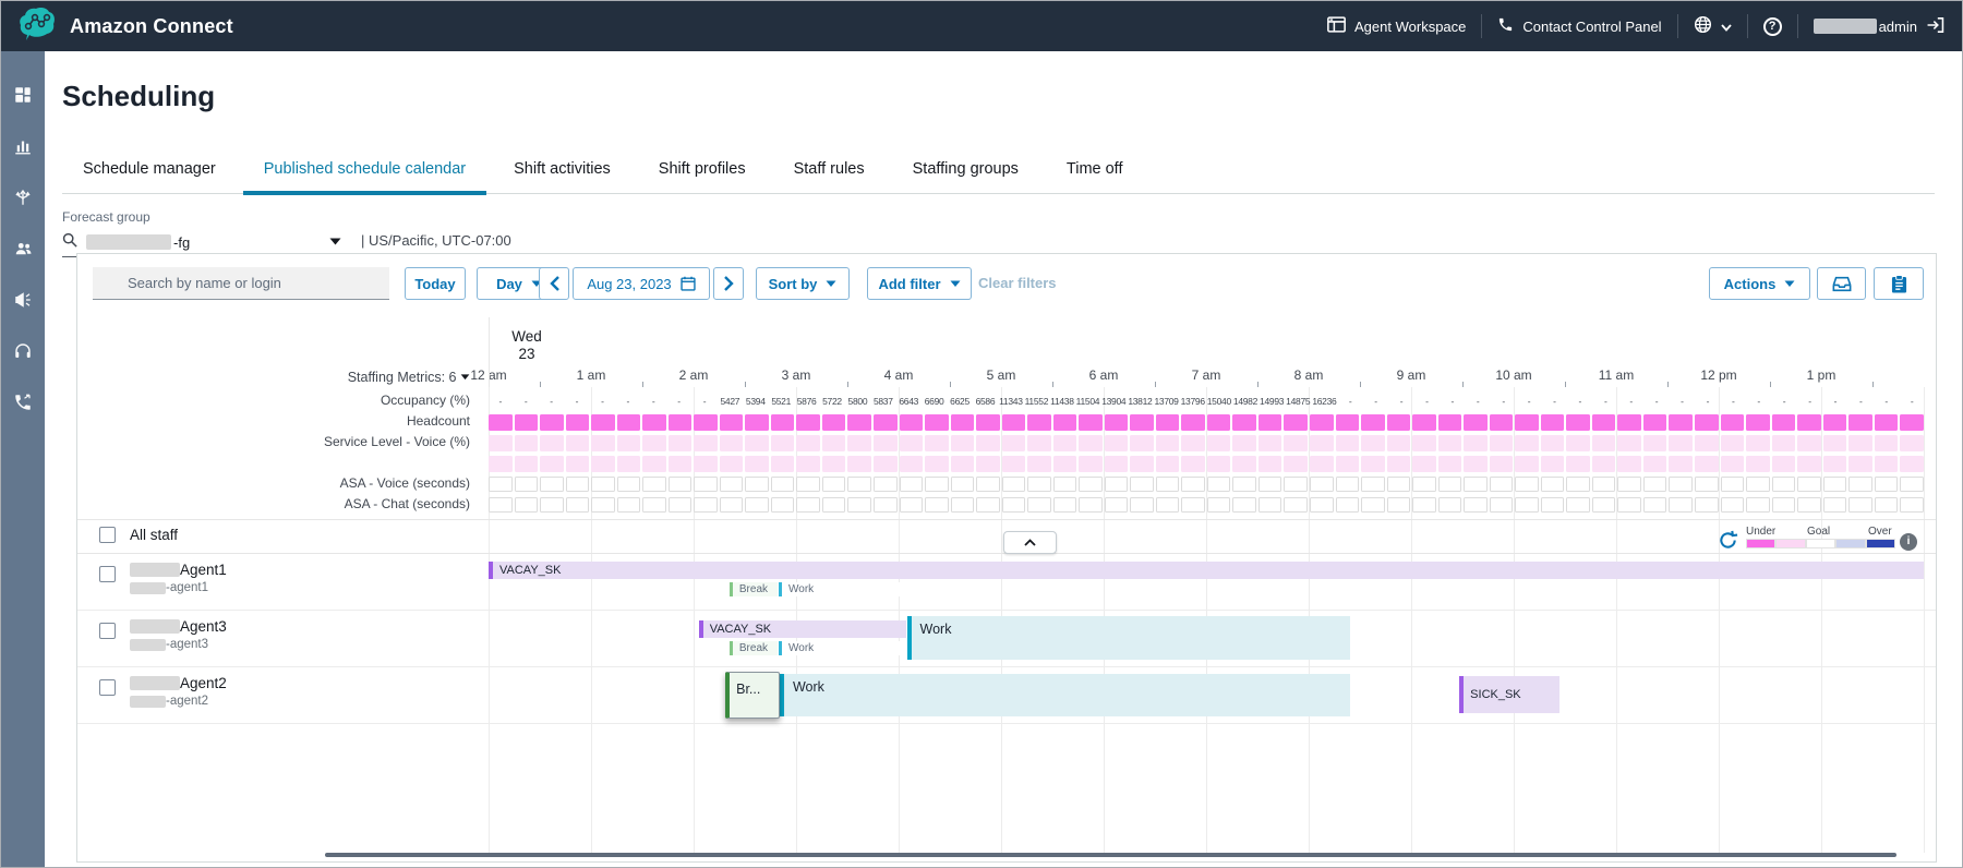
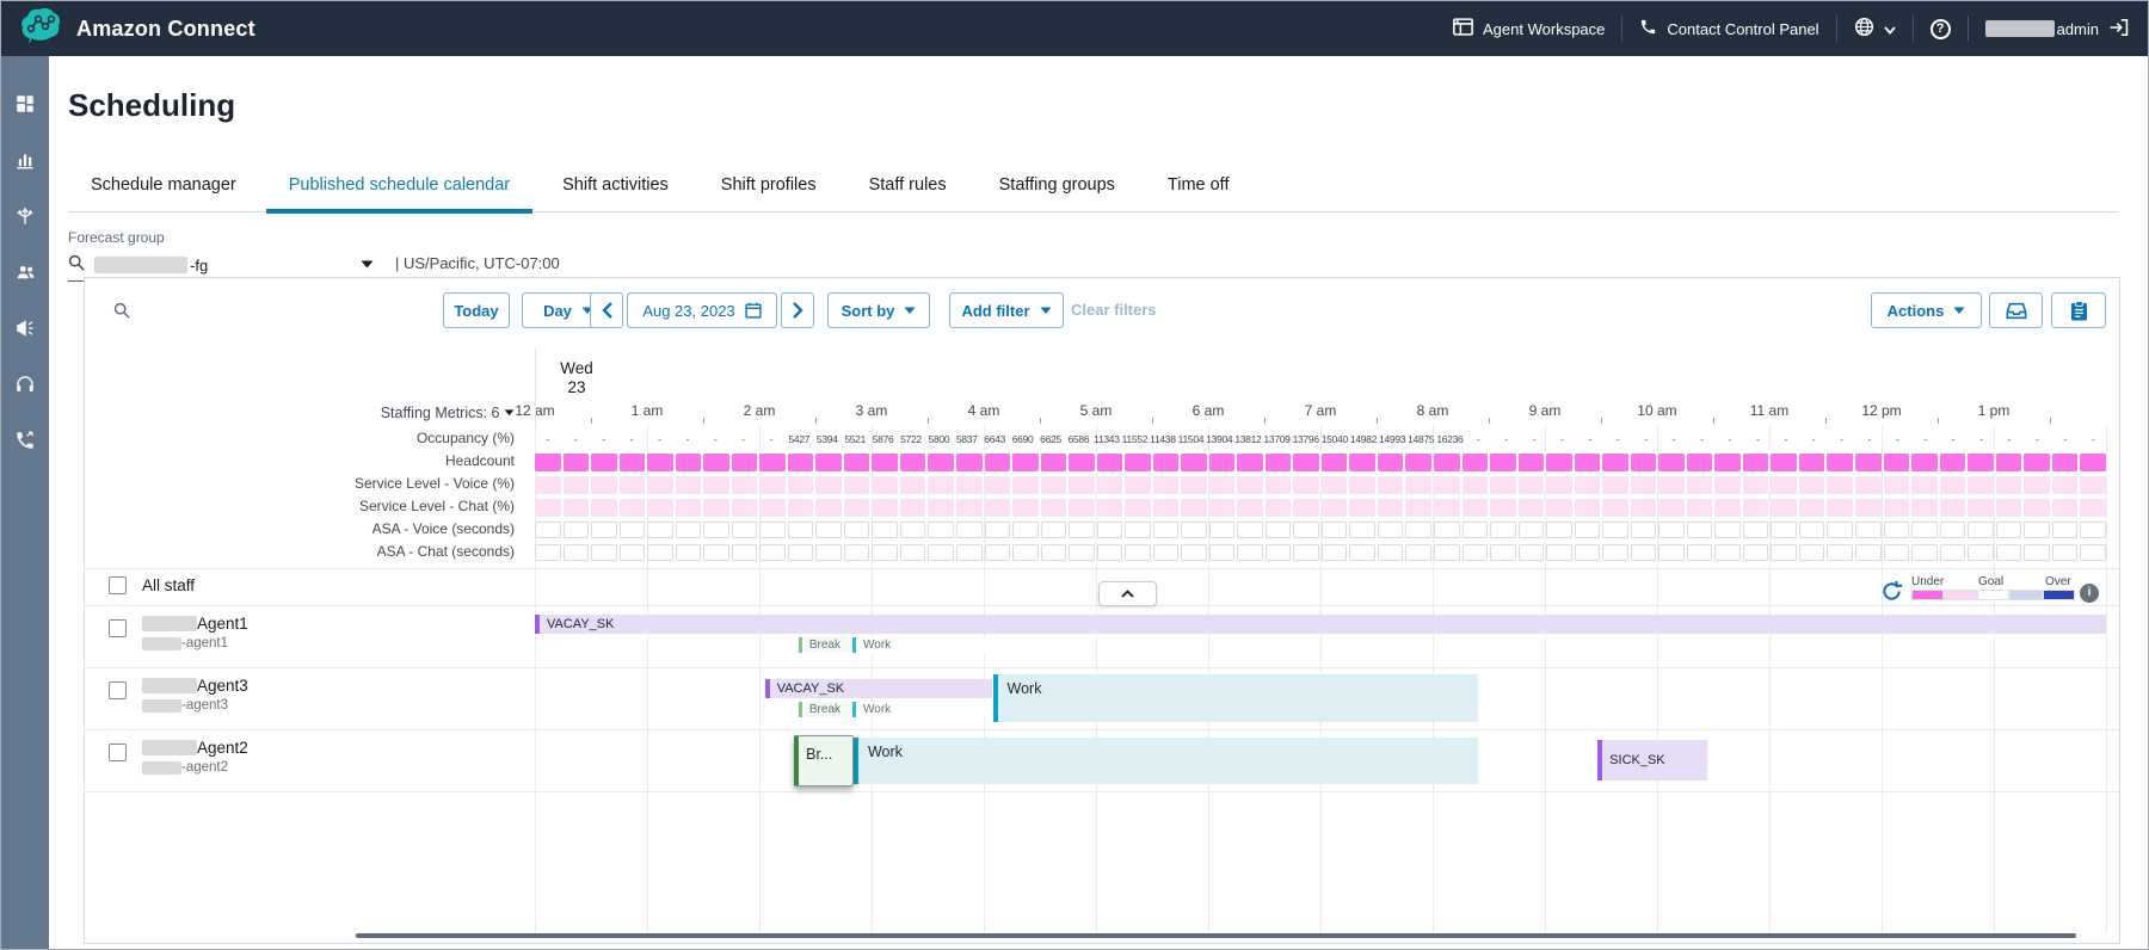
  Amazon Connect
  Agent Workspace
  Contact Control Panel
  ?
  admin
  Scheduling
  Schedule manager
  Published schedule calendar
  Shift activities
  Shift profiles
  Staff rules
  Staffing groups
  Time off
  Forecast group
  -fg
  | US/Pacific, UTC-07:00
- Search by name or login
  Today
  Day
  Aug 23, 2023
  Sort by
  Add filter
  Clear filters
  Actions
  Wed
  23
  Staffing Metrics: 6
  12 am
  1 am
  2 am
  3 am
  4 am
  5 am
  6 am
  7 am
  8 am
  9 am
  10 am
  11 am
  12 pm
  1 pm
  Occupancy (%)
  -
  -
  -
  -
  -
  -
  -
  -
  -
  5427
  5394
  5521
  5876
  5722
  5800
  5837
  6643
  6690
  6625
  6586
  11343
  11552
  11438
  11504
  13904
  13812
  13709
  13796
  15040
  14982
  14993
  14875
  16236
  -
  -
  -
  -
  -
  -
  -
  -
  -
  -
  -
  -
  -
  -
  -
  -
  -
  -
  -
  -
  -
  -
  -
  Headcount
  Service Level - Voice (%)
+ Service Level - Chat (%)
  ASA - Voice (seconds)
  ASA - Chat (seconds)
  All staff
  Under
  Goal
  Over
  i
  Agent1
  -agent1
  VACAY_SK
  Break
  Work
  Agent3
  -agent3
  Work
  VACAY_SK
  Break
  Work
  Agent2
  -agent2
  Work
  Br...
  SICK_SK
